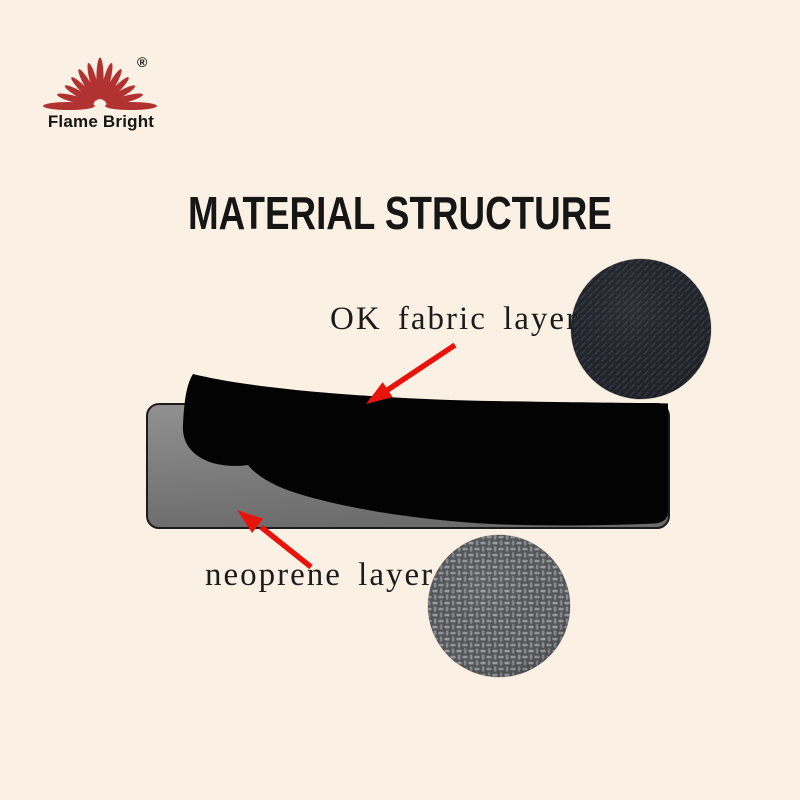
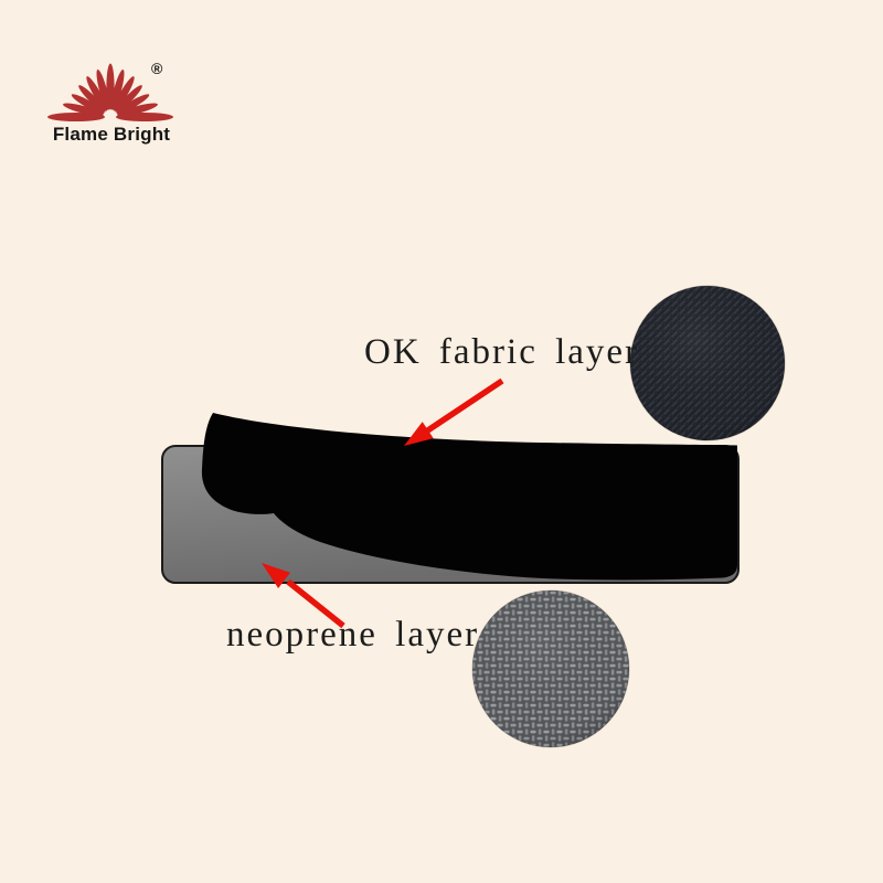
  ®
  Flame Bright
- MATERIAL STRUCTURE
  OK fabric layer
  neoprene layer
